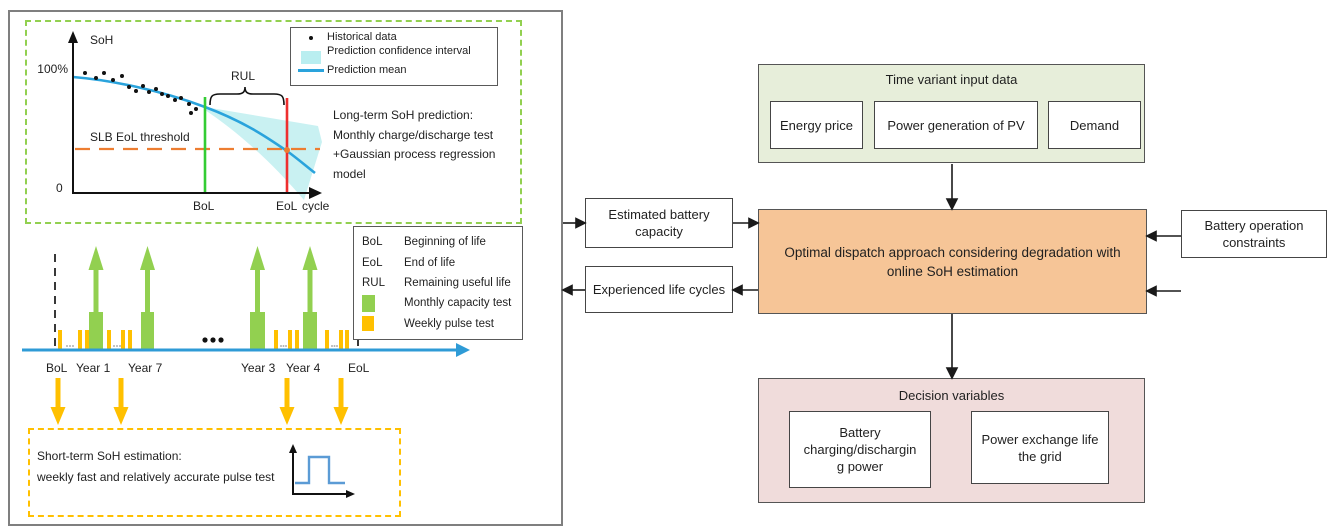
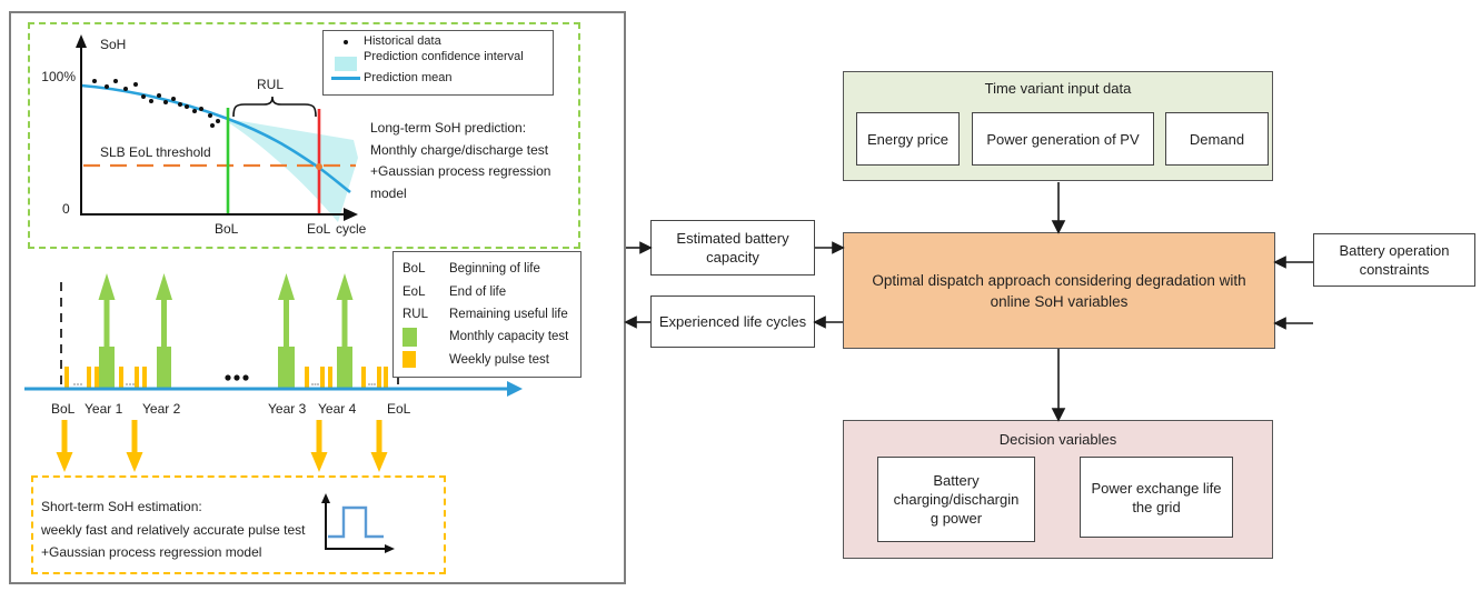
  SoH
  100%
  0
  SLB EoL threshold
  RUL
  BoL
  EoL
  cycle
  Historical data
  Prediction confidence interval
  Prediction mean
  Long-term SoH prediction:
  Monthly charge/discharge test
  +Gaussian process regression
  model
  BoL
  Year 1
- Year 7
+ Year 2
  Year 3
  Year 4
  EoL
  BoL
  Beginning of life
  EoL
  End of life
  RUL
  Remaining useful life
  Monthly capacity test
  Weekly pulse test
  Short-term SoH estimation:
  weekly fast and relatively accurate pulse test
+ +Gaussian process regression model
  Time variant input data
  Energy price
  Power generation of PV
  Demand
- Optimal dispatch approach considering degradation with online SoH estimation
+ Optimal dispatch approach considering degradation with online SoH variables
  Estimated battery capacity
  Experienced life cycles
  Battery operation constraints
  Decision variables
  Battery
  charging/dischargin
  g power
  Power exchange life the grid
